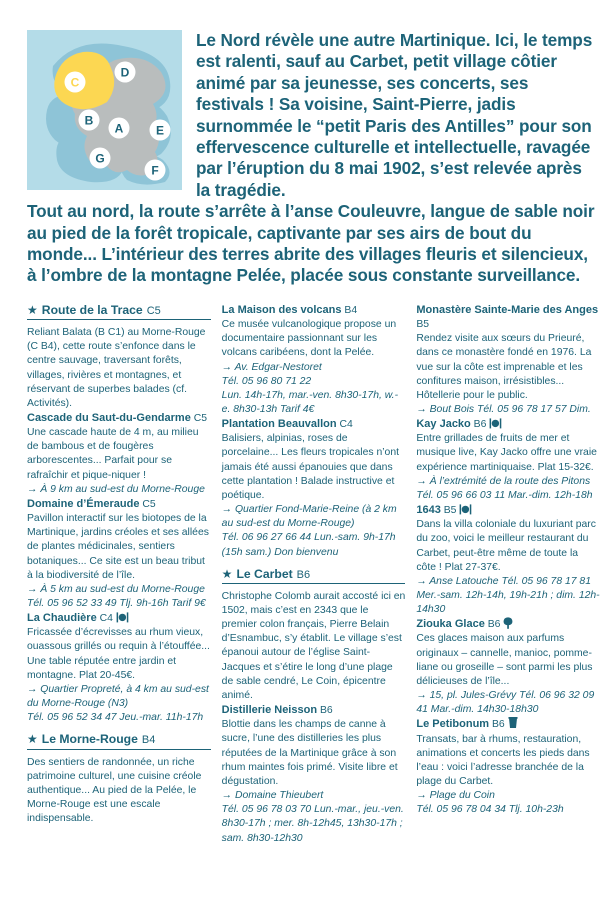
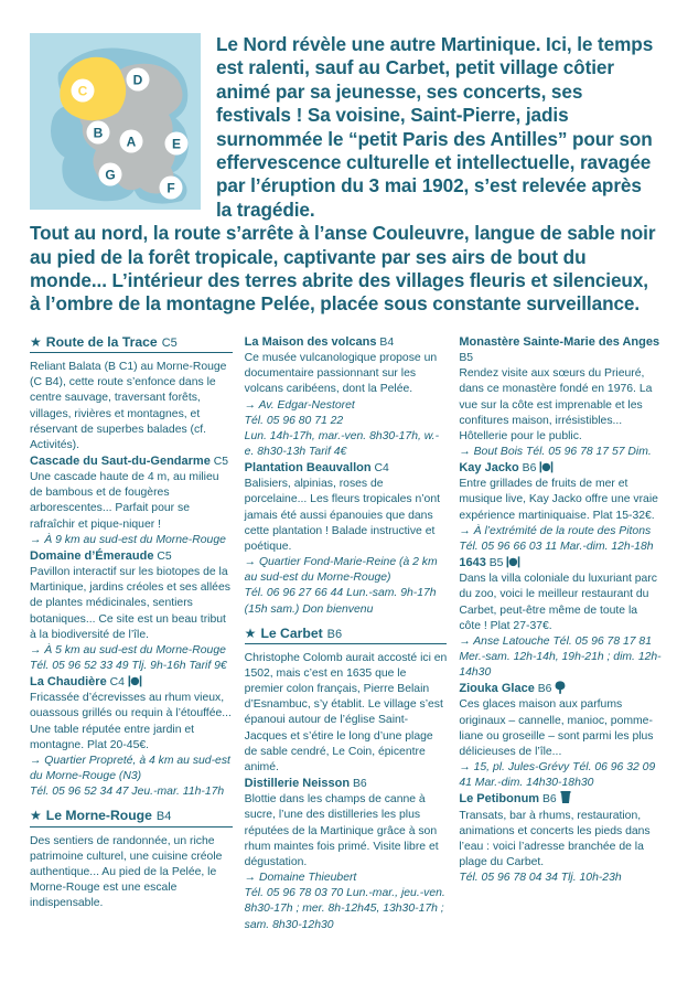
  A
  B
  C
  D
  E
  F
  G
- Le Nord révèle une autre Martinique. Ici, le temps est ralenti, sauf au Carbet, petit village côtier animé par sa jeunesse, ses concerts, ses festivals ! Sa voisine, Saint-Pierre, jadis surnommée le “petit Paris des Antilles” pour son effervescence culturelle et intellectuelle, ravagée par l’éruption du 8 mai 1902, s’est relevée après la tragédie.
+ Le Nord révèle une autre Martinique. Ici, le temps est ralenti, sauf au Carbet, petit village côtier animé par sa jeunesse, ses concerts, ses festivals ! Sa voisine, Saint-Pierre, jadis surnommée le “petit Paris des Antilles” pour son effervescence culturelle et intellectuelle, ravagée par l’éruption du 3 mai 1902, s’est relevée après la tragédie.
  Tout au nord, la route s’arrête à l’anse Couleuvre, langue de sable noir au pied de la forêt tropicale, captivante par ses airs de bout du monde... L’intérieur des terres abrite des villages fleuris et silencieux, à l’ombre de la montagne Pelée, placée sous constante surveillance.
  ★
  Route de la Trace
  C5
  Reliant Balata (B C1) au Morne-Rouge (C B4), cette route s’enfonce dans le centre sauvage, traversant forêts, villages, rivières et montagnes, et réservant de superbes balades (cf. Activités).
  Cascade du Saut-du-Gendarme C5
  Une cascade haute de 4 m, au milieu de bambous et de fougères arborescentes... Parfait pour se rafraîchir et pique-niquer !
  → À 9 km au sud-est du Morne-Rouge
  Domaine d’Émeraude C5
  Pavillon interactif sur les biotopes de la Martinique, jardins créoles et ses allées de plantes médicinales, sentiers botaniques... Ce site est un beau tribut à la biodiversité de l’île.
  → À 5 km au sud-est du Morne-Rouge
  Tél. 05 96 52 33 49 Tlj. 9h-16h Tarif 9€
  La Chaudière C4
  Fricassée d’écrevisses au rhum vieux, ouassous grillés ou requin à l’étouffée... Une table réputée entre jardin et montagne. Plat 20-45€.
  → Quartier Propreté, à 4 km au sud-est du Morne-Rouge (N3)
  Tél. 05 96 52 34 47 Jeu.-mar. 11h-17h
  ★
  Le Morne-Rouge
  B4
  Des sentiers de randonnée, un riche patrimoine culturel, une cuisine créole authentique... Au pied de la Pelée, le Morne-Rouge est une escale indispensable.
  La Maison des volcans B4
  Ce musée vulcanologique propose un documentaire passionnant sur les volcans caribéens, dont la Pelée.
  → Av. Edgar-Nestoret
  Tél. 05 96 80 71 22
  Lun. 14h-17h, mar.-ven. 8h30-17h, w.-e. 8h30-13h Tarif 4€
  Plantation Beauvallon C4
  Balisiers, alpinias, roses de porcelaine... Les fleurs tropicales n’ont jamais été aussi épanouies que dans cette plantation ! Balade instructive et poétique.
  → Quartier Fond-Marie-Reine (à 2 km au sud-est du Morne-Rouge)
  Tél. 06 96 27 66 44 Lun.-sam. 9h-17h (15h sam.) Don bienvenu
  ★
  Le Carbet
  B6
- Christophe Colomb aurait accosté ici en 1502, mais c’est en 2343 que le premier colon français, Pierre Belain d’Esnambuc, s’y établit. Le village s’est épanoui autour de l’église Saint-Jacques et s’étire le long d’une plage de sable cendré, Le Coin, épicentre animé.
+ Christophe Colomb aurait accosté ici en 1502, mais c’est en 1635 que le premier colon français, Pierre Belain d’Esnambuc, s’y établit. Le village s’est épanoui autour de l’église Saint-Jacques et s’étire le long d’une plage de sable cendré, Le Coin, épicentre animé.
  Distillerie Neisson B6
  Blottie dans les champs de canne à sucre, l’une des distilleries les plus réputées de la Martinique grâce à son rhum maintes fois primé. Visite libre et dégustation.
  → Domaine Thieubert
  Tél. 05 96 78 03 70 Lun.-mar., jeu.-ven. 8h30-17h ; mer. 8h-12h45, 13h30-17h ; sam. 8h30-12h30
  Monastère Sainte-Marie des Anges B5
  Rendez visite aux sœurs du Prieuré, dans ce monastère fondé en 1976. La vue sur la côte est imprenable et les confitures maison, irrésistibles... Hôtellerie pour le public.
  → Bout Bois Tél. 05 96 78 17 57 Dim.
  Kay Jacko B6
  Entre grillades de fruits de mer et musique live, Kay Jacko offre une vraie expérience martiniquaise. Plat 15-32€.
  → À l’extrémité de la route des Pitons
  Tél. 05 96 66 03 11 Mar.-dim. 12h-18h
  1643 B5
  Dans la villa coloniale du luxuriant parc du zoo, voici le meilleur restaurant du Carbet, peut-être même de toute la côte ! Plat 27-37€.
  → Anse Latouche Tél. 05 96 78 17 81
  Mer.-sam. 12h-14h, 19h-21h ; dim. 12h-14h30
  Ziouka Glace B6
  Ces glaces maison aux parfums originaux – cannelle, manioc, pomme-liane ou groseille – sont parmi les plus délicieuses de l’île...
  → 15, pl. Jules-Grévy Tél. 06 96 32 09 41 Mar.-dim. 14h30-18h30
  Le Petibonum B6
  Transats, bar à rhums, restauration, animations et concerts les pieds dans l’eau : voici l’adresse branchée de la plage du Carbet.
- → Plage du Coin
  Tél. 05 96 78 04 34 Tlj. 10h-23h
